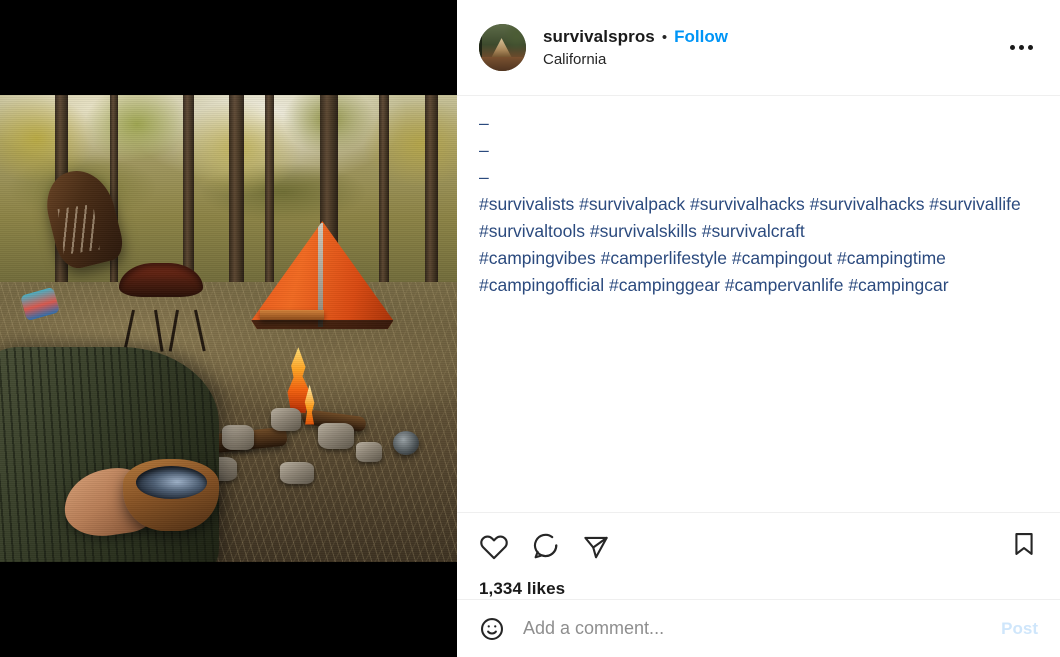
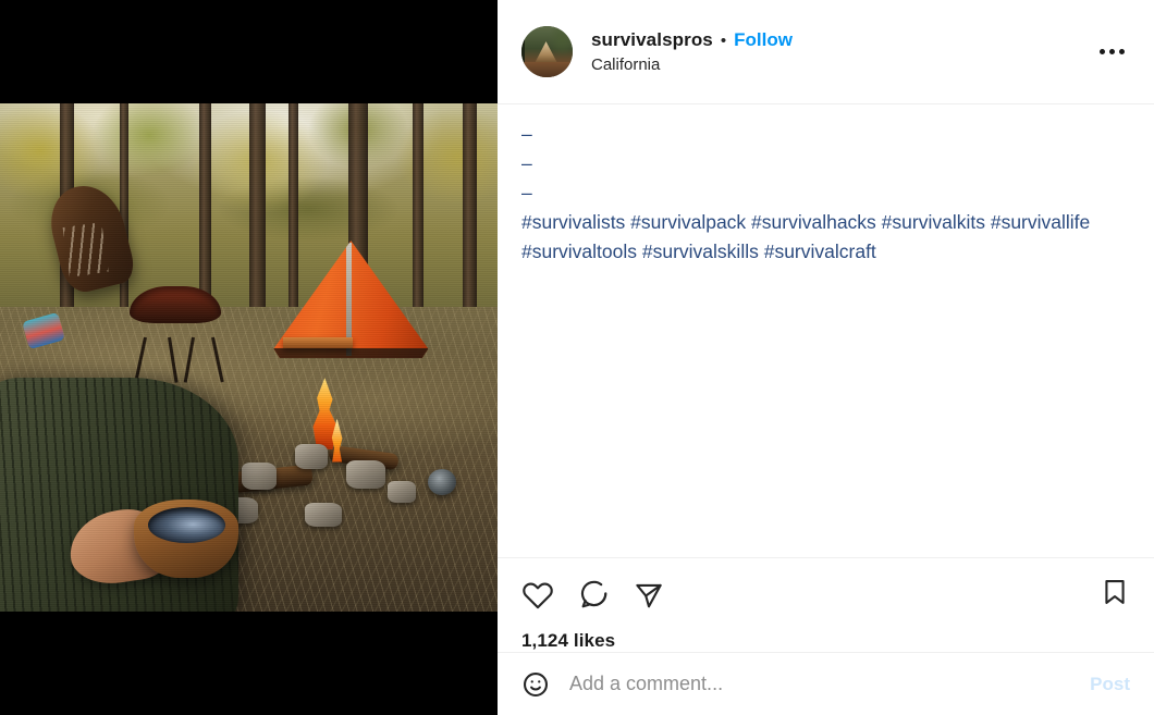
  survivalspros
  •
  Follow
  California
  –
  –
  –
- #survivalists #survivalpack #survivalhacks #survivalhacks #survivallife #survivaltools #survivalskills #survivalcraft
+ #survivalists #survivalpack #survivalhacks #survivalkits #survivallife #survivaltools #survivalskills #survivalcraft
- #campingvibes #camperlifestyle #campingout #campingtime #campingofficial #campinggear #campervanlife #campingcar
- 1,334 likes
+ 1,124 likes
  Add a comment...
  Post
